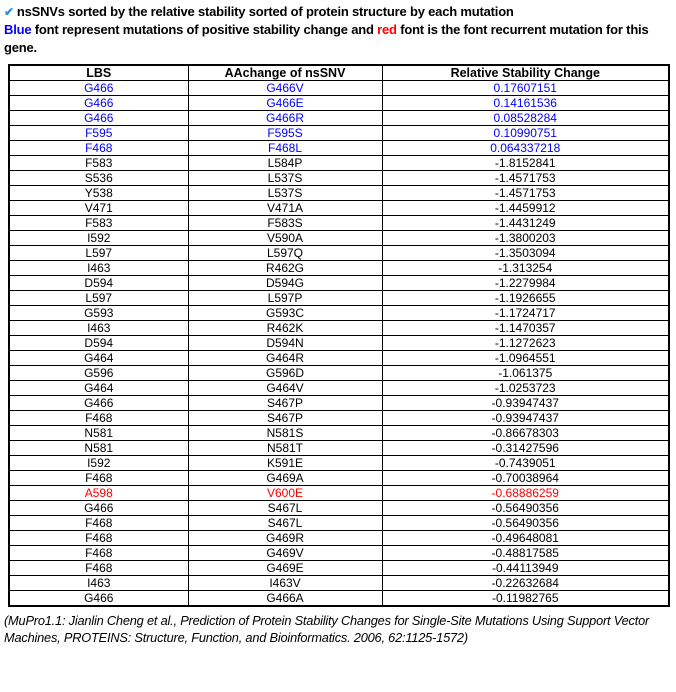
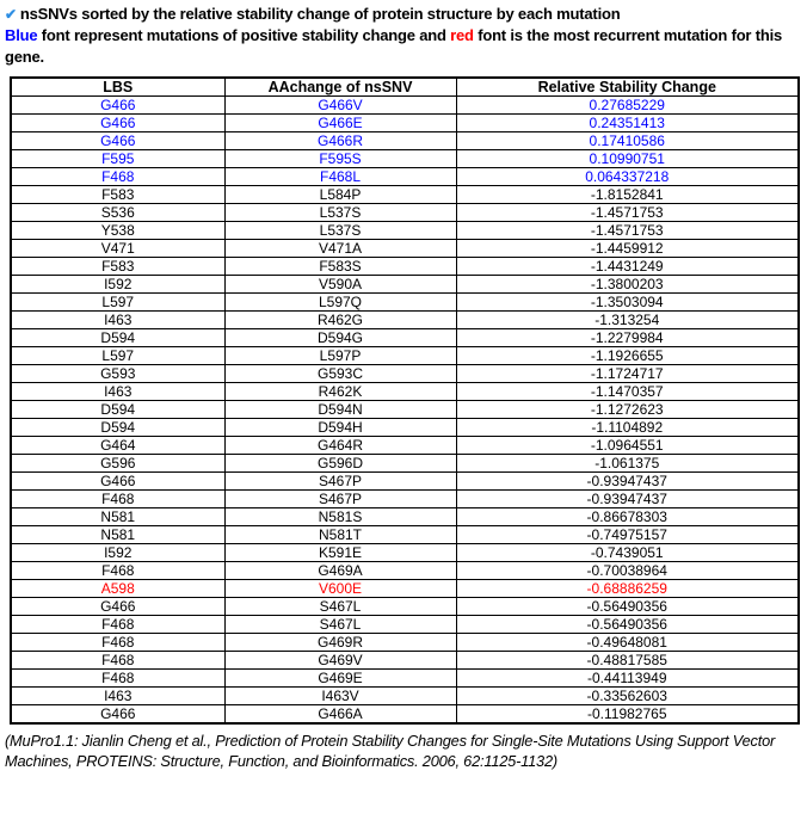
- ✔ nsSNVs sorted by the relative stability sorted of protein structure by each mutation
+ ✔ nsSNVs sorted by the relative stability change of protein structure by each mutation
- Blue font represent mutations of positive stability change and red font is the font recurrent mutation for this gene.
+ Blue font represent mutations of positive stability change and red font is the most recurrent mutation for this gene.
  LBS	AAchange of nsSNV	Relative Stability Change
- G466	G466V	0.17607151
+ G466	G466V	0.27685229
- G466	G466E	0.14161536
+ G466	G466E	0.24351413
- G466	G466R	0.08528284
+ G466	G466R	0.17410586
  F595	F595S	0.10990751
  F468	F468L	0.064337218
  F583	L584P	-1.8152841
  S536	L537S	-1.4571753
  Y538	L537S	-1.4571753
  V471	V471A	-1.4459912
  F583	F583S	-1.4431249
  I592	V590A	-1.3800203
  L597	L597Q	-1.3503094
  I463	R462G	-1.313254
  D594	D594G	-1.2279984
  L597	L597P	-1.1926655
  G593	G593C	-1.1724717
  I463	R462K	-1.1470357
  D594	D594N	-1.1272623
+ D594	D594H	-1.1104892
  G464	G464R	-1.0964551
  G596	G596D	-1.061375
- G464	G464V	-1.0253723
  G466	S467P	-0.93947437
  F468	S467P	-0.93947437
  N581	N581S	-0.86678303
- N581	N581T	-0.31427596
+ N581	N581T	-0.74975157
  I592	K591E	-0.7439051
  F468	G469A	-0.70038964
  A598	V600E	-0.68886259
  G466	S467L	-0.56490356
  F468	S467L	-0.56490356
  F468	G469R	-0.49648081
  F468	G469V	-0.48817585
  F468	G469E	-0.44113949
- I463	I463V	-0.22632684
+ I463	I463V	-0.33562603
  G466	G466A	-0.11982765
- (MuPro1.1: Jianlin Cheng et al., Prediction of Protein Stability Changes for Single-Site Mutations Using Support Vector Machines, PROTEINS: Structure, Function, and Bioinformatics. 2006, 62:1125-1572)
+ (MuPro1.1: Jianlin Cheng et al., Prediction of Protein Stability Changes for Single-Site Mutations Using Support Vector Machines, PROTEINS: Structure, Function, and Bioinformatics. 2006, 62:1125-1132)
